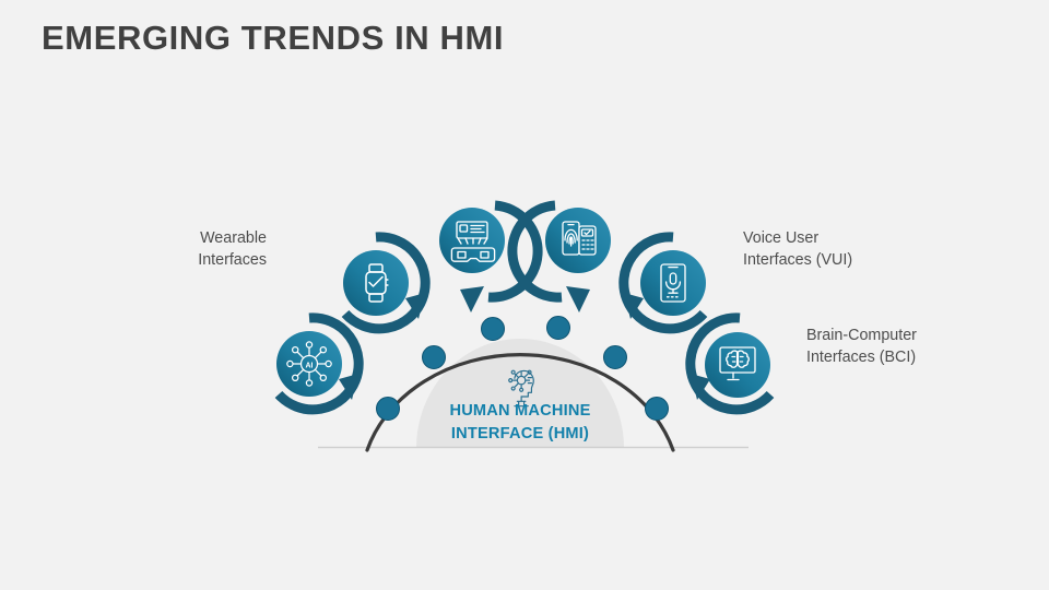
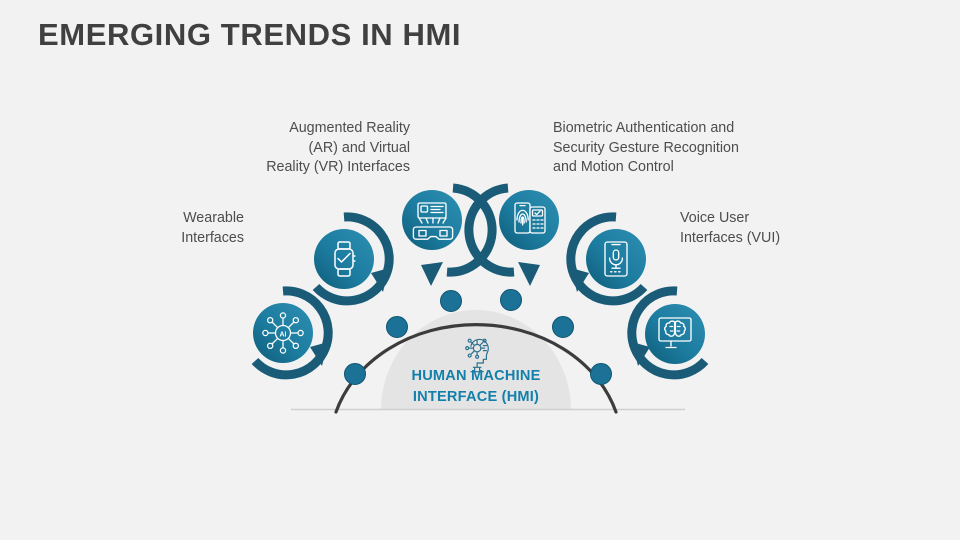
  EMERGING TRENDS IN HMI
  Wearable
  Interfaces
+ Augmented Reality
+ (AR) and Virtual
+ Reality (VR) Interfaces
+ Biometric Authentication and
+ Security Gesture Recognition
+ and Motion Control
  Voice User
  Interfaces (VUI)
- Brain-Computer
- Interfaces (BCI)
  HUMAN MACHINE
  INTERFACE (HMI)
